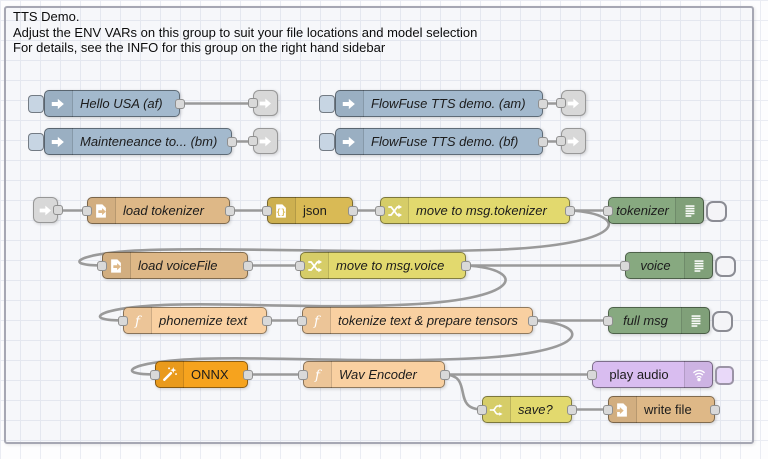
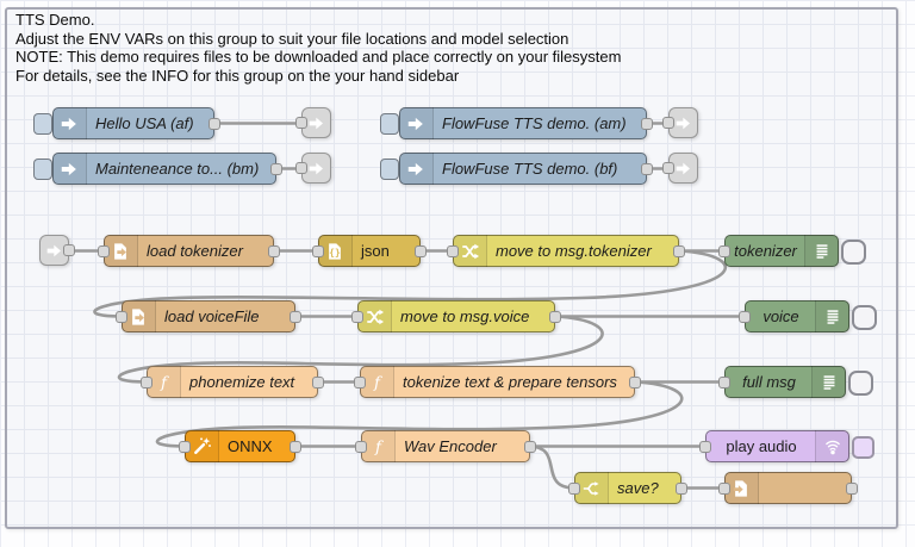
  TTS Demo.
  Adjust the ENV VARs on this group to suit your file locations and model selection
+ NOTE: This demo requires files to be downloaded and place correctly on your filesystem
- For details, see the INFO for this group on the right hand sidebar
+ For details, see the INFO for this group on the your hand sidebar
  Hello USA (af)
  Mainteneance to... (bm)
  FlowFuse TTS demo. (am)
  FlowFuse TTS demo. (bf)
  load tokenizer
  {}
  json
  move to msg.tokenizer
  tokenizer
  load voiceFile
  move to msg.voice
  voice
  f
  phonemize text
  f
  tokenize text & prepare tensors
  full msg
  ONNX
  f
  Wav Encoder
  play audio
  save?
- write file
